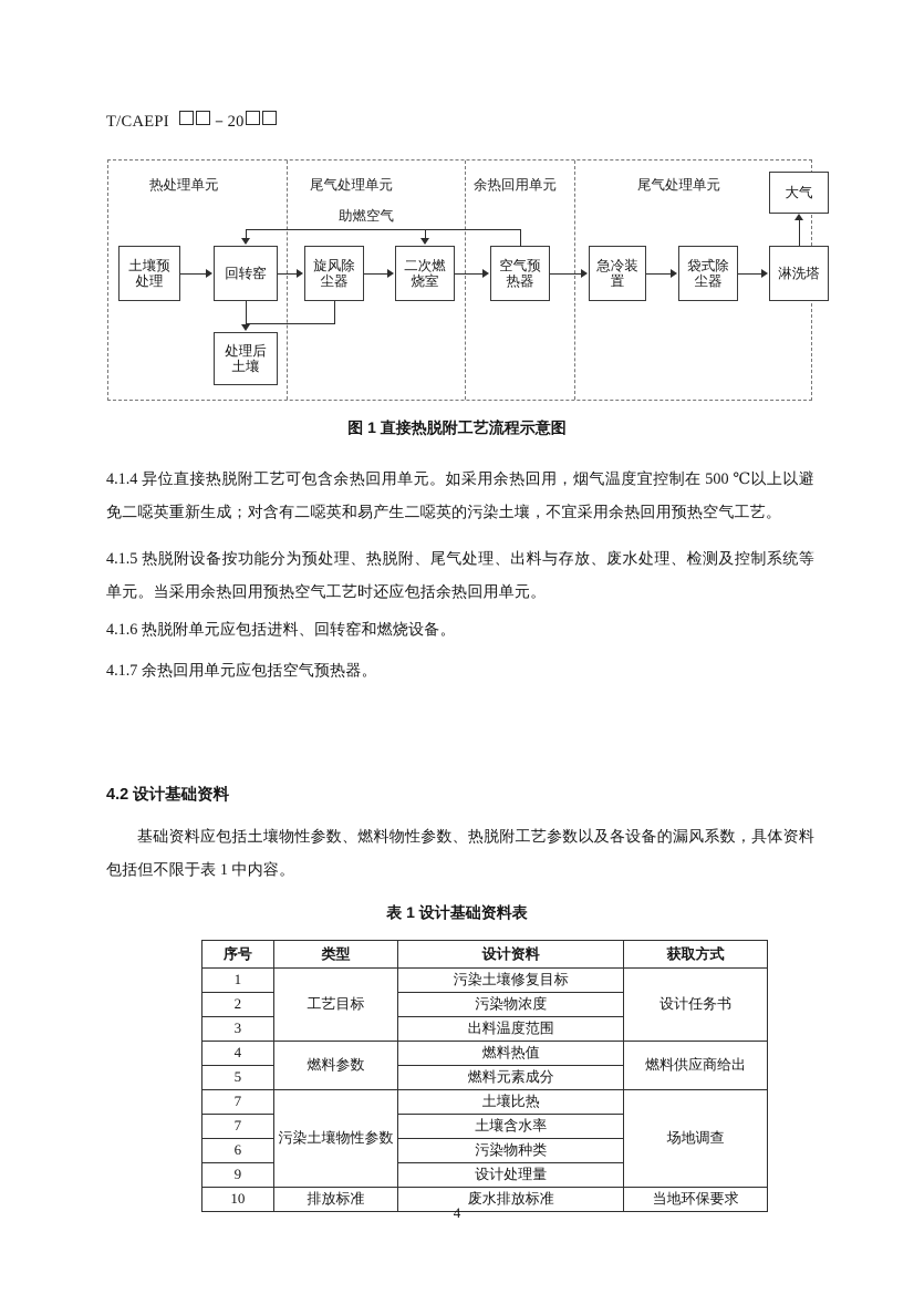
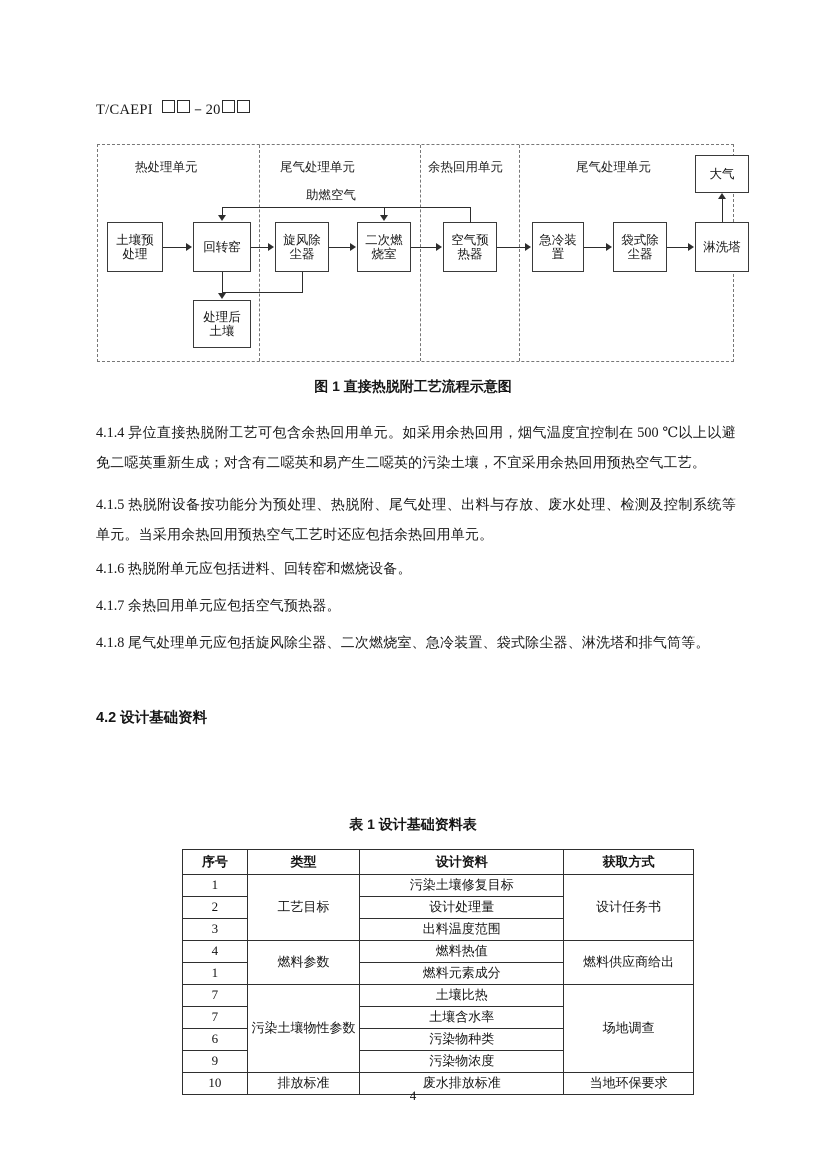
  T/CAEPI －20
  热处理单元
  尾气处理单元
  余热回用单元
  尾气处理单元
  助燃空气
  土壤预
  处理
  回转窑
  旋风除
  尘器
  二次燃
  烧室
  空气预
  热器
  急冷装
  置
  袋式除
  尘器
  淋洗塔
  大气
  处理后
  土壤
  图 1 直接热脱附工艺流程示意图
  4.1.4 异位直接热脱附工艺可包含余热回用单元。如采用余热回用，烟气温度宜控制在 500 ℃以上以避免二噁英重新生成；对含有二噁英和易产生二噁英的污染土壤，不宜采用余热回用预热空气工艺。
  4.1.5 热脱附设备按功能分为预处理、热脱附、尾气处理、出料与存放、废水处理、检测及控制系统等单元。当采用余热回用预热空气工艺时还应包括余热回用单元。
  4.1.6 热脱附单元应包括进料、回转窑和燃烧设备。
  4.1.7 余热回用单元应包括空气预热器。
+ 4.1.8 尾气处理单元应包括旋风除尘器、二次燃烧室、急冷装置、袋式除尘器、淋洗塔和排气筒等。
  4.2 设计基础资料
- 基础资料应包括土壤物性参数、燃料物性参数、热脱附工艺参数以及各设备的漏风系数，具体资料包括但不限于表 1 中内容。
  表 1 设计基础资料表
  序号	类型	设计资料	获取方式
  1	工艺目标	污染土壤修复目标	设计任务书
- 2	污染物浓度
+ 2	设计处理量
  3	出料温度范围
  4	燃料参数	燃料热值	燃料供应商给出
- 5	燃料元素成分
+ 1	燃料元素成分
  7	污染土壤物性参数	土壤比热	场地调查
  7	土壤含水率
  6	污染物种类
- 9	设计处理量
+ 9	污染物浓度
  10	排放标准	废水排放标准	当地环保要求
  4
